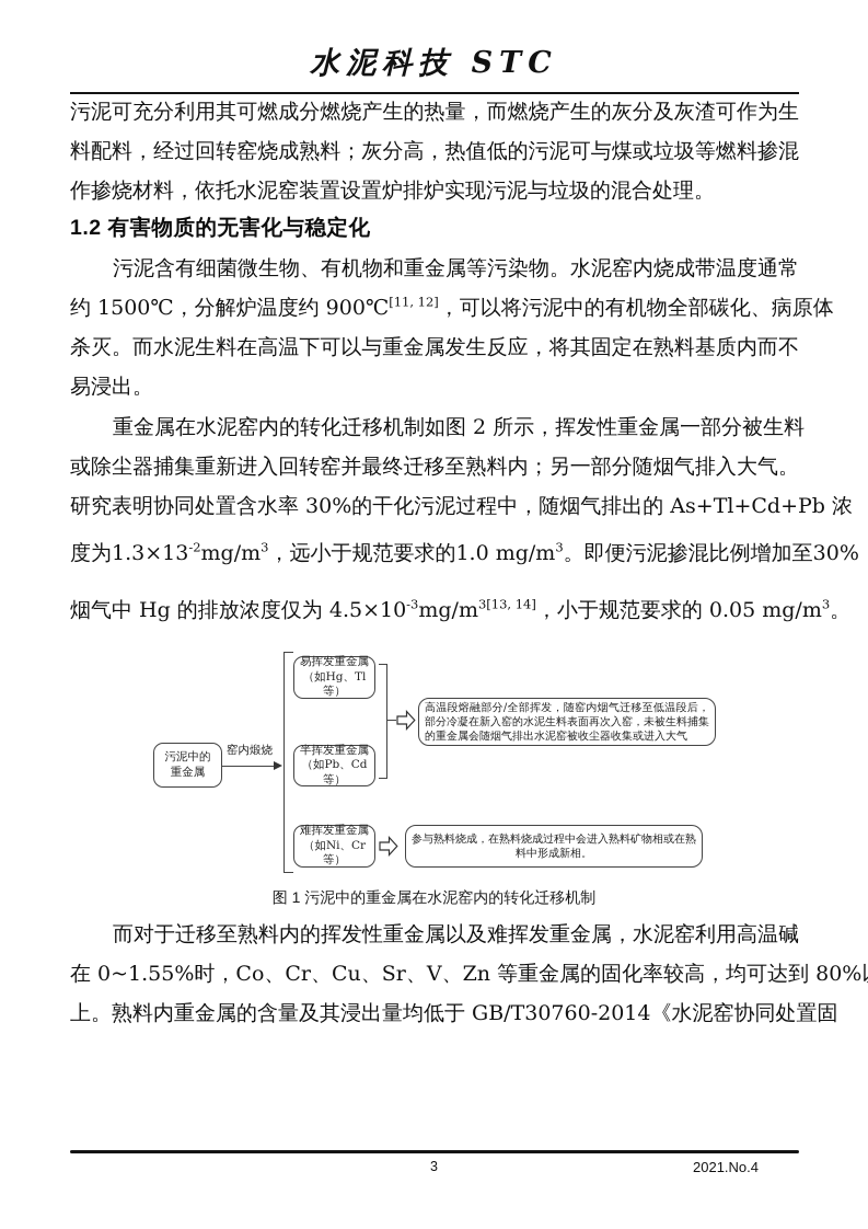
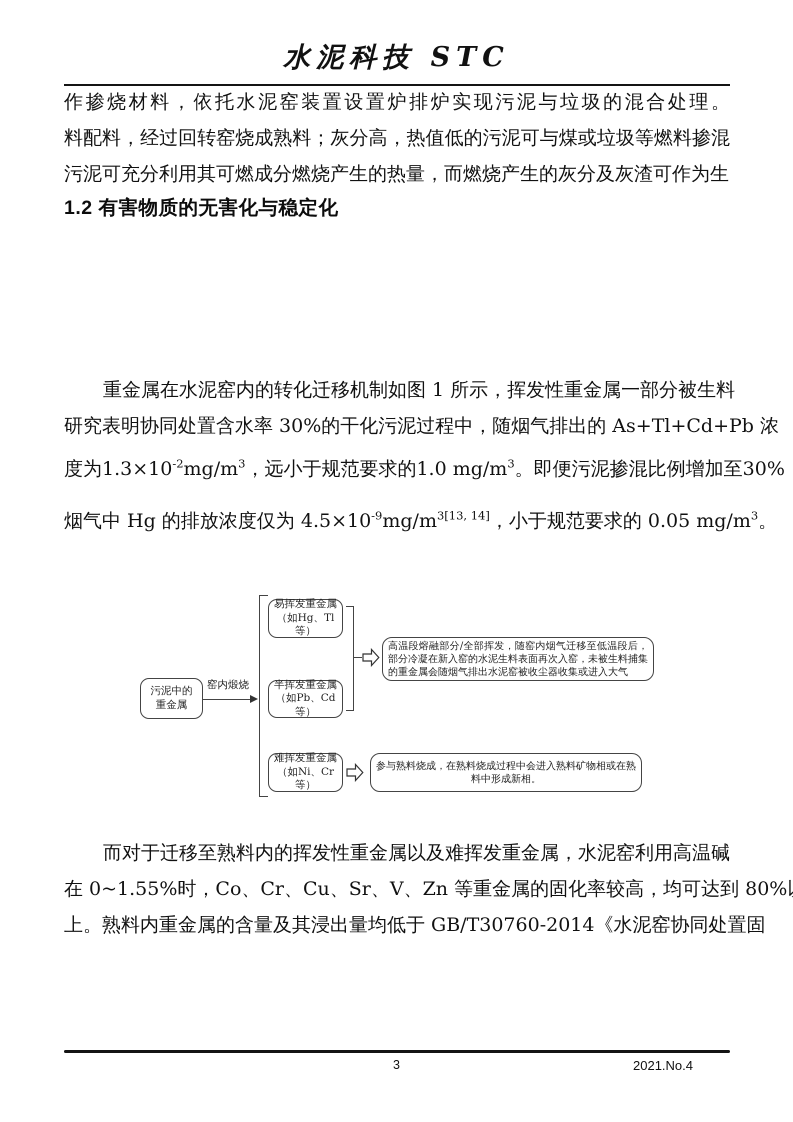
  水泥科技 STC
- 污泥可充分利用其可燃成分燃烧产生的热量，而燃烧产生的灰分及灰渣可作为生
+ 作掺烧材料，依托水泥窑装置设置炉排炉实现污泥与垃圾的混合处理。
  料配料，经过回转窑烧成熟料；灰分高，热值低的污泥可与煤或垃圾等燃料掺混
- 作掺烧材料，依托水泥窑装置设置炉排炉实现污泥与垃圾的混合处理。
+ 污泥可充分利用其可燃成分燃烧产生的热量，而燃烧产生的灰分及灰渣可作为生
  1.2 有害物质的无害化与稳定化
- 污泥含有细菌微生物、有机物和重金属等污染物。水泥窑内烧成带温度通常
- 约 1500℃，分解炉温度约 900℃[11, 12]，可以将污泥中的有机物全部碳化、病原体
- 杀灭。而水泥生料在高温下可以与重金属发生反应，将其固定在熟料基质内而不
- 易浸出。
- 重金属在水泥窑内的转化迁移机制如图 2 所示，挥发性重金属一部分被生料
+ 重金属在水泥窑内的转化迁移机制如图 1 所示，挥发性重金属一部分被生料
- 或除尘器捕集重新进入回转窑并最终迁移至熟料内；另一部分随烟气排入大气。
  研究表明协同处置含水率 30%的干化污泥过程中，随烟气排出的 As+Tl+Cd+Pb 浓
- 度为1.3×13-2mg/m3，远小于规范要求的1.0 mg/m3。即便污泥掺混比例增加至30%
+ 度为1.3×10-2mg/m3，远小于规范要求的1.0 mg/m3。即便污泥掺混比例增加至30%
- 烟气中 Hg 的排放浓度仅为 4.5×10-3mg/m3[13, 14]，小于规范要求的 0.05 mg/m3。
+ 烟气中 Hg 的排放浓度仅为 4.5×10-9mg/m3[13, 14]，小于规范要求的 0.05 mg/m3。
  污泥中的
  重金属
  窑内煅烧
  易挥发重金属
  （如Hg、Tl等）
  半挥发重金属
  （如Pb、Cd等）
  难挥发重金属
  （如Ni、Cr等）
  高温段熔融部分/全部挥发，随窑内烟气迁移至低温段后，部分冷凝在新入窑的水泥生料表面再次入窑，未被生料捕集的重金属会随烟气排出水泥窑被收尘器收集或进入大气
  参与熟料烧成，在熟料烧成过程中会进入熟料矿物相或在熟料中形成新相。
- 图 1 污泥中的重金属在水泥窑内的转化迁移机制
  而对于迁移至熟料内的挥发性重金属以及难挥发重金属，水泥窑利用高温碱
  在 0~1.55%时，Co、Cr、Cu、Sr、V、Zn 等重金属的固化率较高，均可达到 80%
  上。熟料内重金属的含量及其浸出量均低于 GB/T30760-2014《水泥窑协同处置固
  3
  2021.No.4
